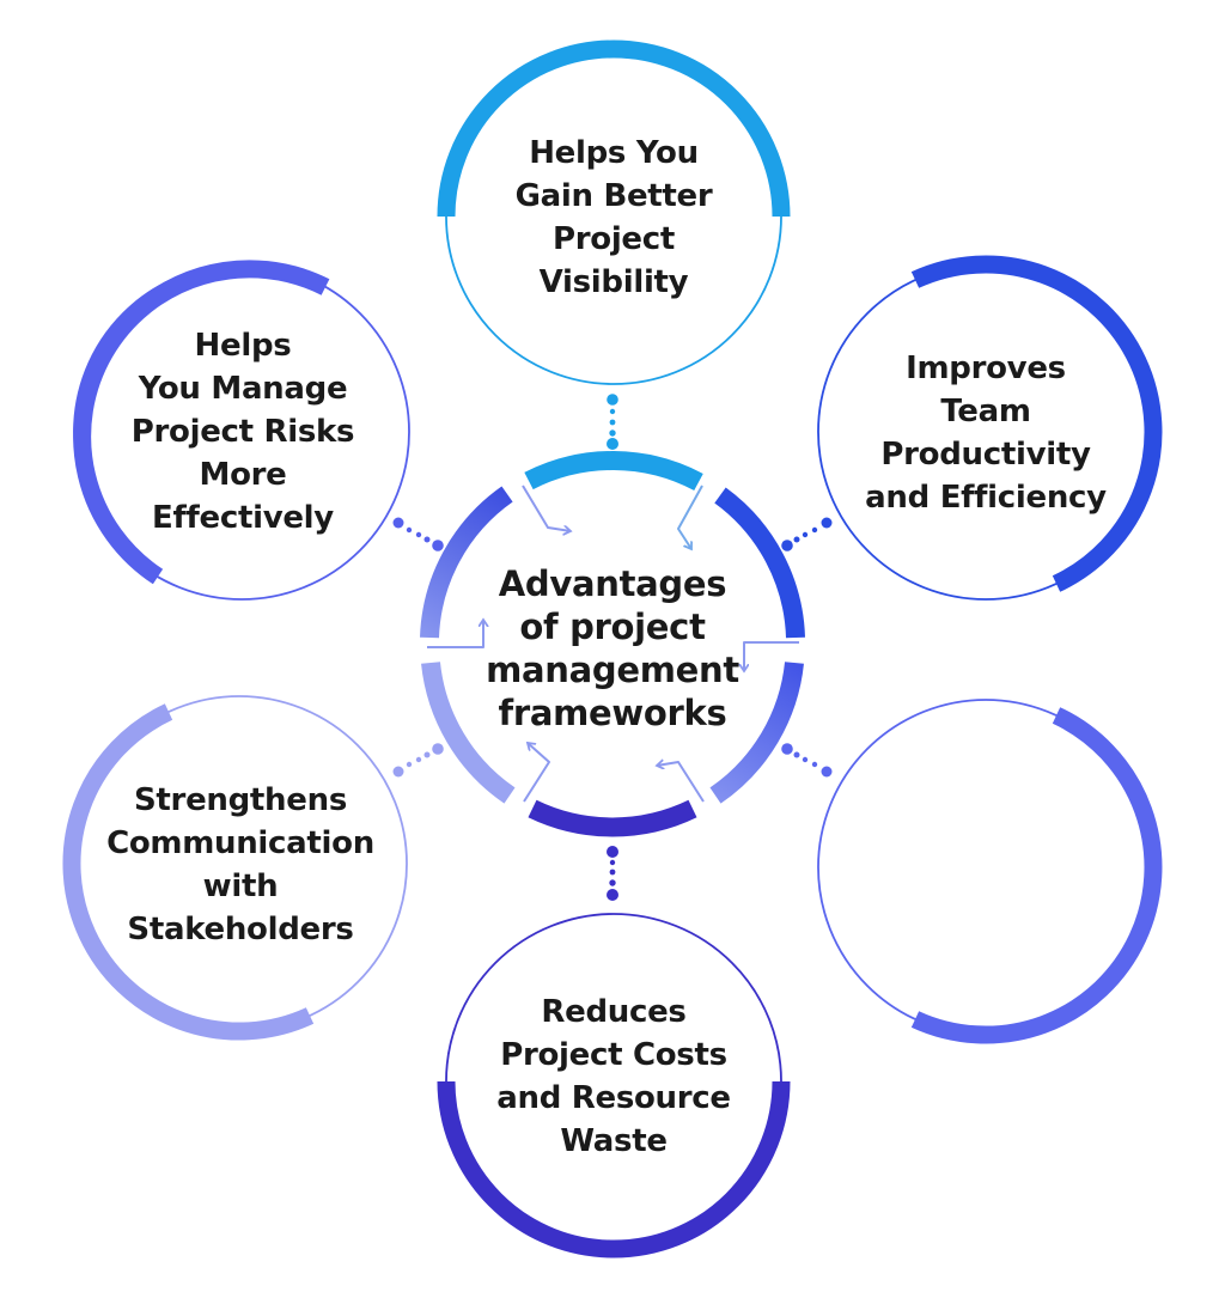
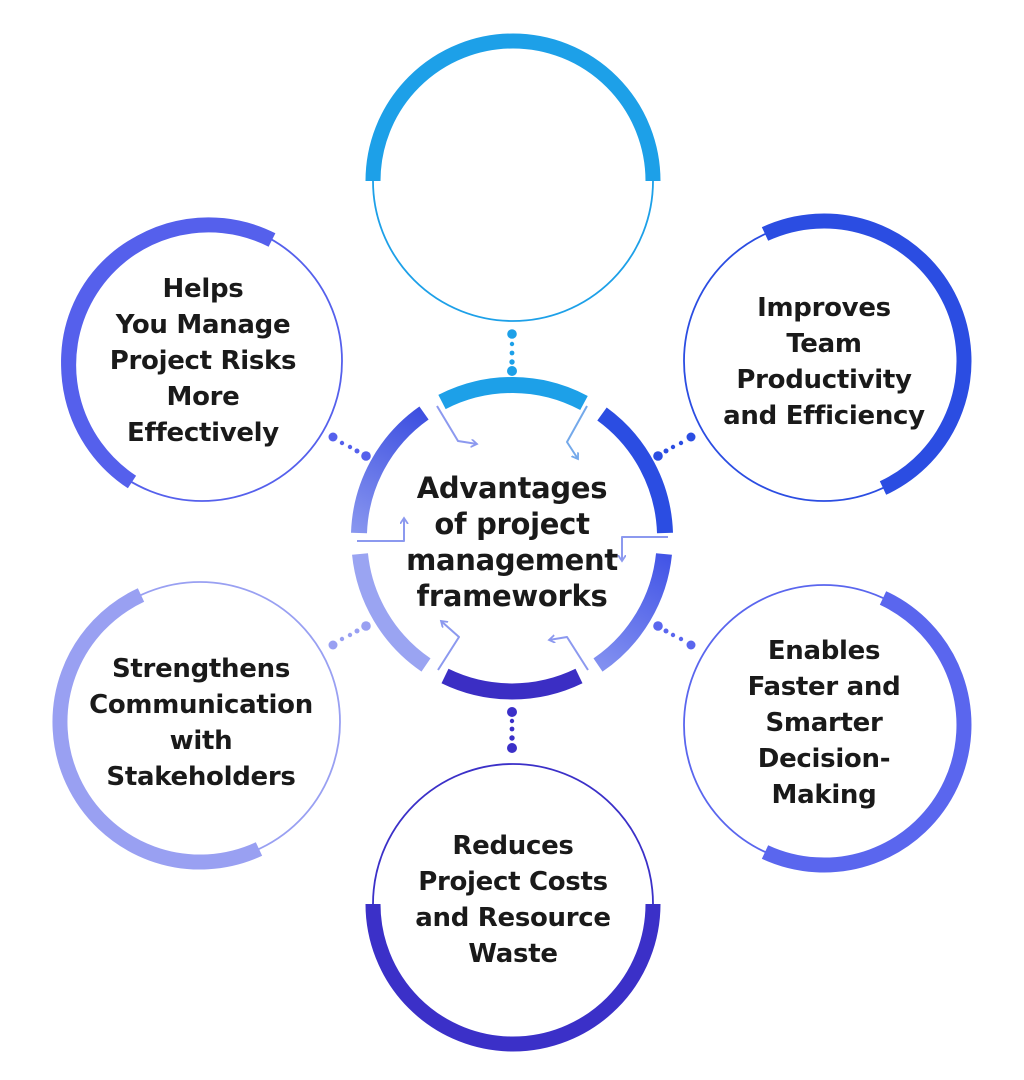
  Advantages
  of project
  management
  frameworks
- Helps You
- Gain Better
- Project
- Visibility
  Improves
  Team
  Productivity
  and Efficiency
+ Enables
+ Faster and
+ Smarter
+ Decision-
+ Making
  Reduces
  Project Costs
  and Resource
  Waste
  Strengthens
  Communication
  with
  Stakeholders
  Helps
  You Manage
  Project Risks
  More
  Effectively
